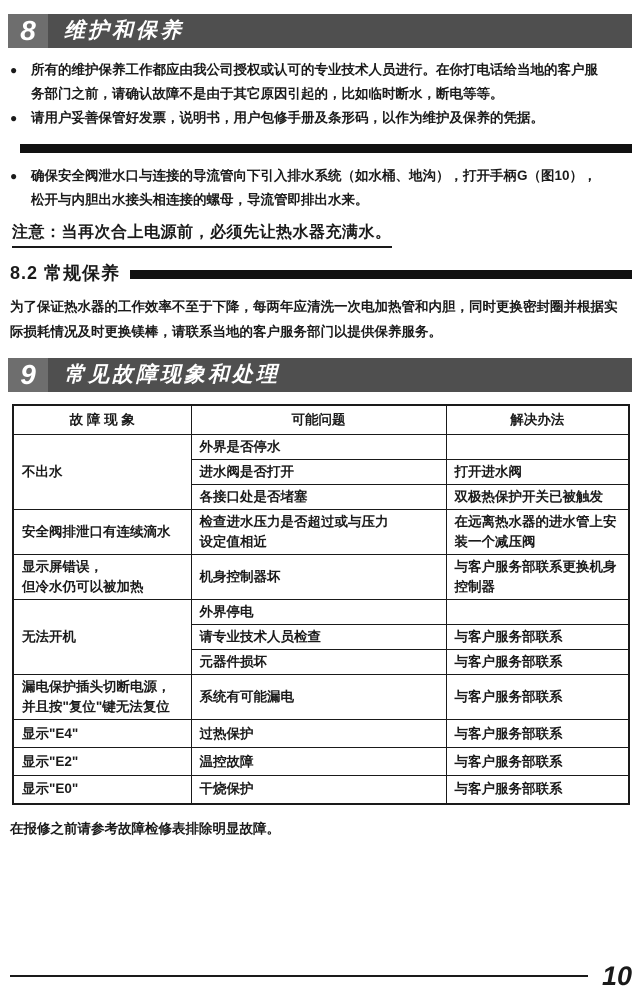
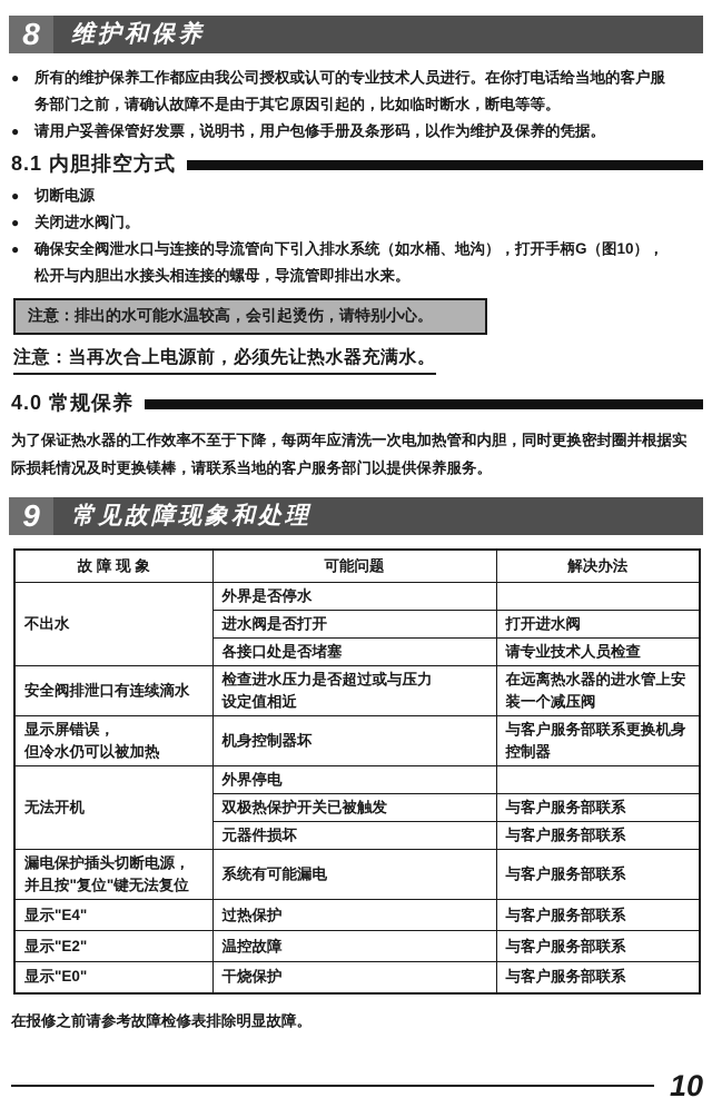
  8
  维护和保养
  所有的维护保养工作都应由我公司授权或认可的专业技术人员进行。在你打电话给当地的客户服
  务部门之前，请确认故障不是由于其它原因引起的，比如临时断水，断电等等。
  请用户妥善保管好发票，说明书，用户包修手册及条形码，以作为维护及保养的凭据。
+ 8.1 内胆排空方式
+ 切断电源
+ 关闭进水阀门。
  确保安全阀泄水口与连接的导流管向下引入排水系统（如水桶、地沟），打开手柄G（图10），
  松开与内胆出水接头相连接的螺母，导流管即排出水来。
+ 注意：排出的水可能水温较高，会引起烫伤，请特别小心。
  注意：当再次合上电源前，必须先让热水器充满水。
- 8.2 常规保养
+ 4.0 常规保养
  为了保证热水器的工作效率不至于下降，每两年应清洗一次电加热管和内胆，同时更换密封圈并根据实际损耗情况及时更换镁棒，请联系当地的客户服务部门以提供保养服务。
  9
  常见故障现象和处理
  故 障 现 象	可能问题	解决办法
  不出水	外界是否停水
  进水阀是否打开	打开进水阀
- 各接口处是否堵塞	双极热保护开关已被触发
+ 各接口处是否堵塞	请专业技术人员检查
  安全阀排泄口有连续滴水	检查进水压力是否超过或与压力 设定值相近	在远离热水器的进水管上安 装一个减压阀
  显示屏错误， 但冷水仍可以被加热	机身控制器坏	与客户服务部联系更换机身 控制器
  无法开机	外界停电
- 请专业技术人员检查	与客户服务部联系
+ 双极热保护开关已被触发	与客户服务部联系
  元器件损坏	与客户服务部联系
  漏电保护插头切断电源， 并且按"复位"键无法复位	系统有可能漏电	与客户服务部联系
  显示"E4"	过热保护	与客户服务部联系
  显示"E2"	温控故障	与客户服务部联系
  显示"E0"	干烧保护	与客户服务部联系
  在报修之前请参考故障检修表排除明显故障。
  10
